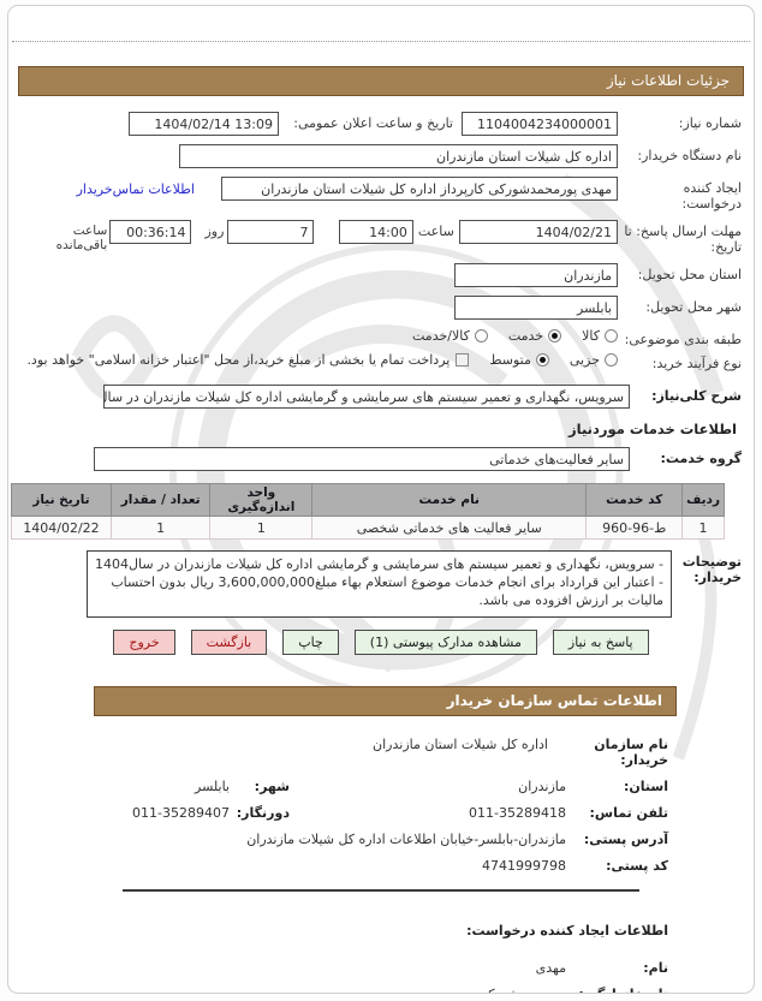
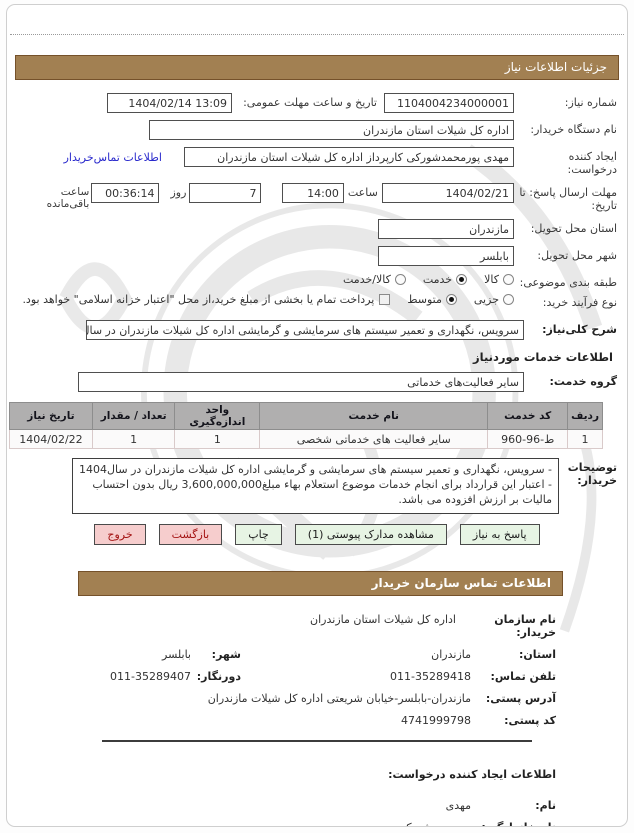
  جزئیات اطلاعات نیاز
  شماره نیاز:
  1104004234000001
- تاریخ و ساعت اعلان عمومی:
+ تاریخ و ساعت مهلت عمومی:
  1404/02/14 13:09
  نام دستگاه خریدار:
  اداره کل شیلات استان مازندران
  ایجاد کننده درخواست:
  مهدی پورمحمدشورکی کارپرداز اداره کل شیلات استان مازندران
  اطلاعات تماس‌خریدار
  مهلت ارسال پاسخ: تا تاریخ:
  1404/02/21
  ساعت
  14:00
  7
  روز
  00:36:14
  ساعت باقی‌مانده
  استان محل تحویل:
  مازندران
  شهر محل تحویل:
  بابلسر
  طبقه بندی موضوعی:
  کالا
  خدمت
  کالا/خدمت
  نوع فرآیند خرید:
  جزیی
  متوسط
  پرداخت تمام یا بخشی از مبلغ خرید،از محل "اعتبار خزانه اسلامی" خواهد بود.
  شرح کلی‌نیاز:
  سرویس، نگهداری و تعمیر سیستم های سرمایشی و گرمایشی اداره کل شیلات مازندران در سال
  اطلاعات خدمات موردنیاز
  گروه خدمت:
  سایر فعالیت‌های خدماتی
  ردیف	کد خدمت	نام خدمت	واحد اندازه‌گیری	تعداد / مقدار	تاریخ نیاز
  1	ط-96-960	سایر فعالیت های خدماتی شخصی	1	1	1404/02/22
  توضیحات خریدار:
  - سرویس، نگهداری و تعمیر سیستم های سرمایشی و گرمایشی اداره کل شیلات مازندران در سال1404
  - اعتبار این قرارداد برای انجام خدمات موضوع استعلام بهاء مبلغ3,600,000,000 ریال بدون احتساب مالیات بر ارزش افزوده می باشد.
  پاسخ به نیاز
  مشاهده مدارک پیوستی (1)
  چاپ
  بازگشت
  خروج
  اطلاعات تماس سازمان خریدار
  نام سازمان خریدار:
  اداره کل شیلات استان مازندران
  استان:
  مازندران
  شهر:
  بابلسر
  تلفن تماس:
  011-35289418
  دورنگار:
  011-35289407
  آدرس پستی:
- مازندران-بابلسر-خیابان اطلاعات اداره کل شیلات مازندران
+ مازندران-بابلسر-خیابان شریعتی اداره کل شیلات مازندران
  کد پستی:
  4741999798
  اطلاعات ایجاد کننده درخواست:
  نام:
  مهدی
